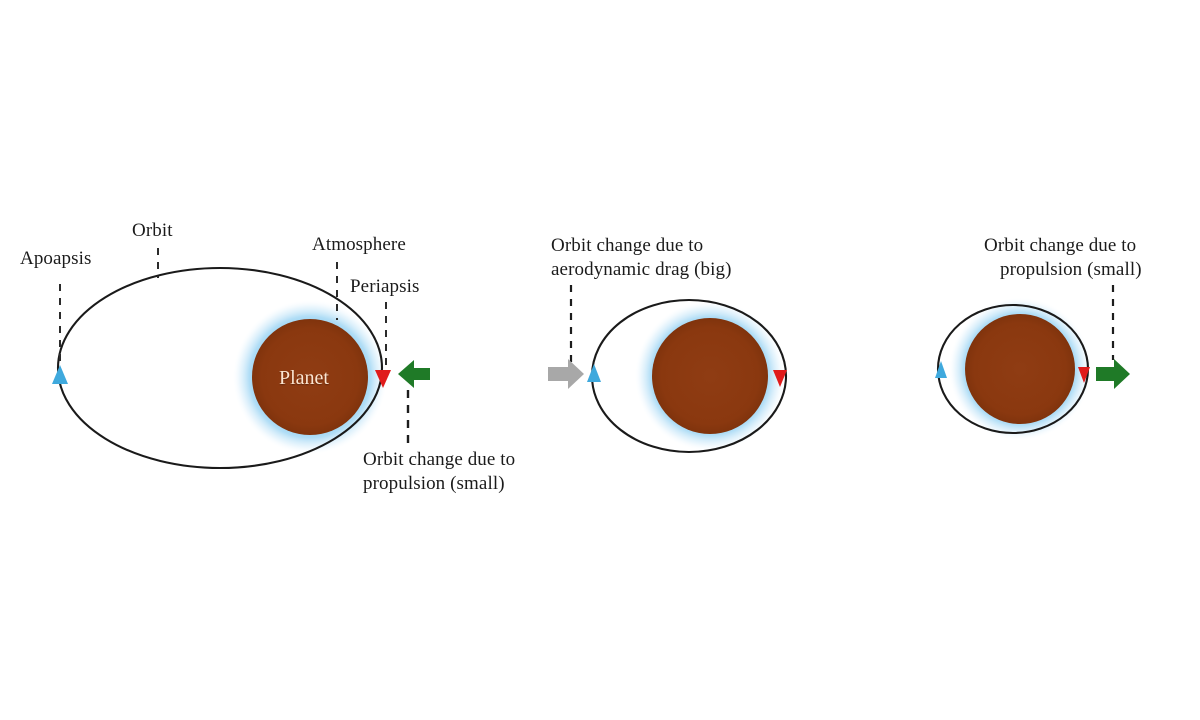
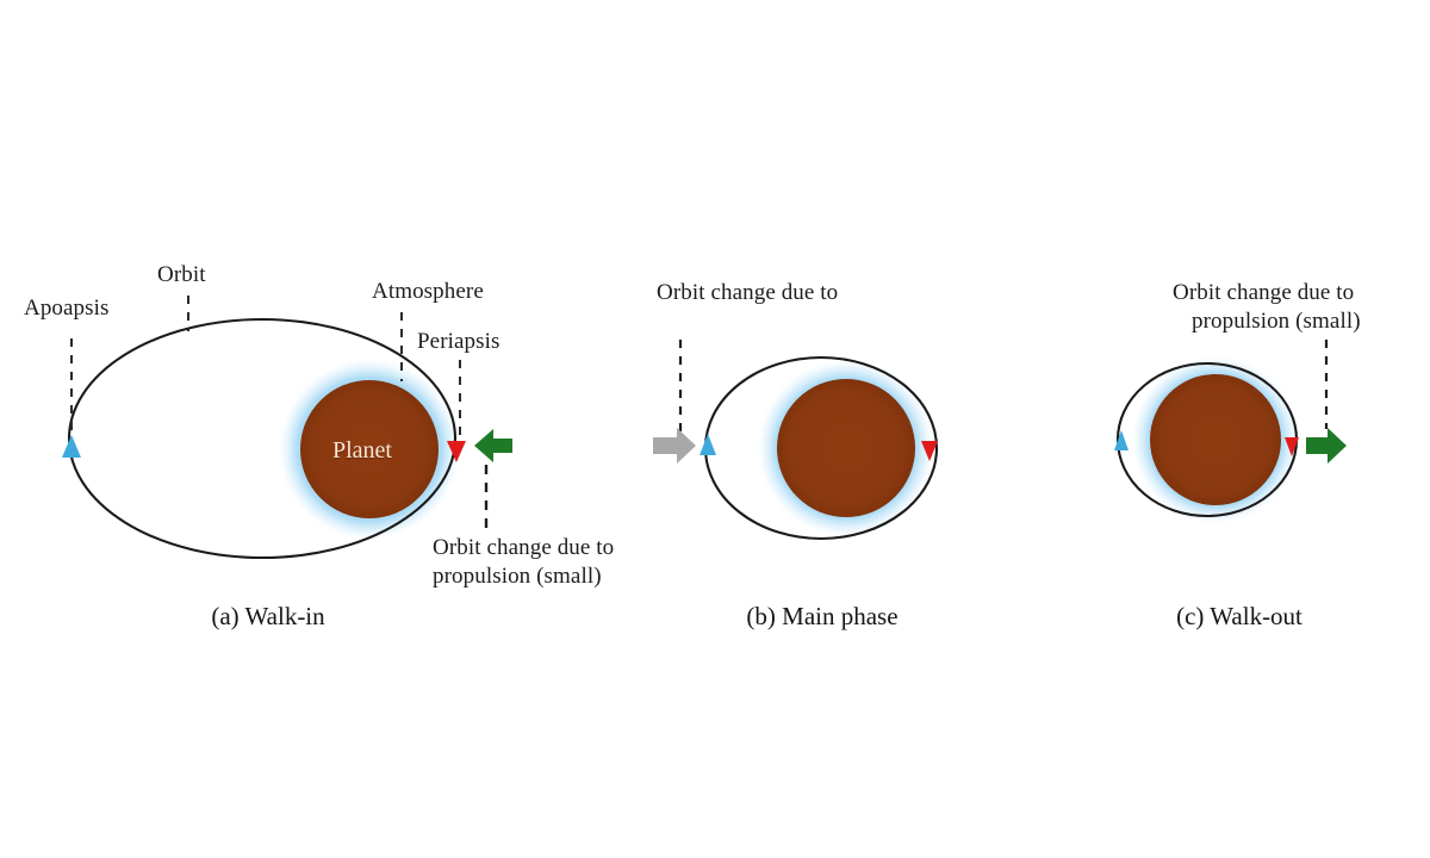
  Apoapsis
  Orbit
  Atmosphere
  Periapsis
  Planet
  Orbit change due to
  propulsion (small)
  Orbit change due to
- aerodynamic drag (big)
  Orbit change due to
  propulsion (small)
+ (a) Walk-in
+ (b) Main phase
+ (c) Walk-out
